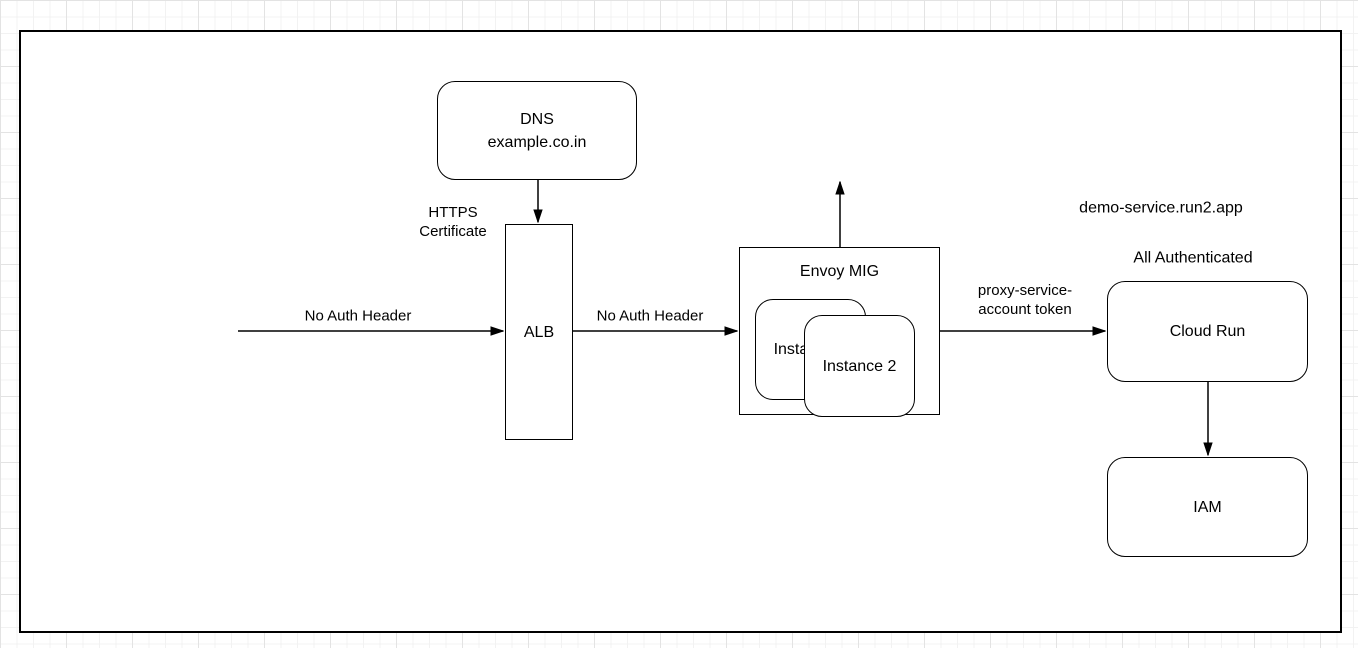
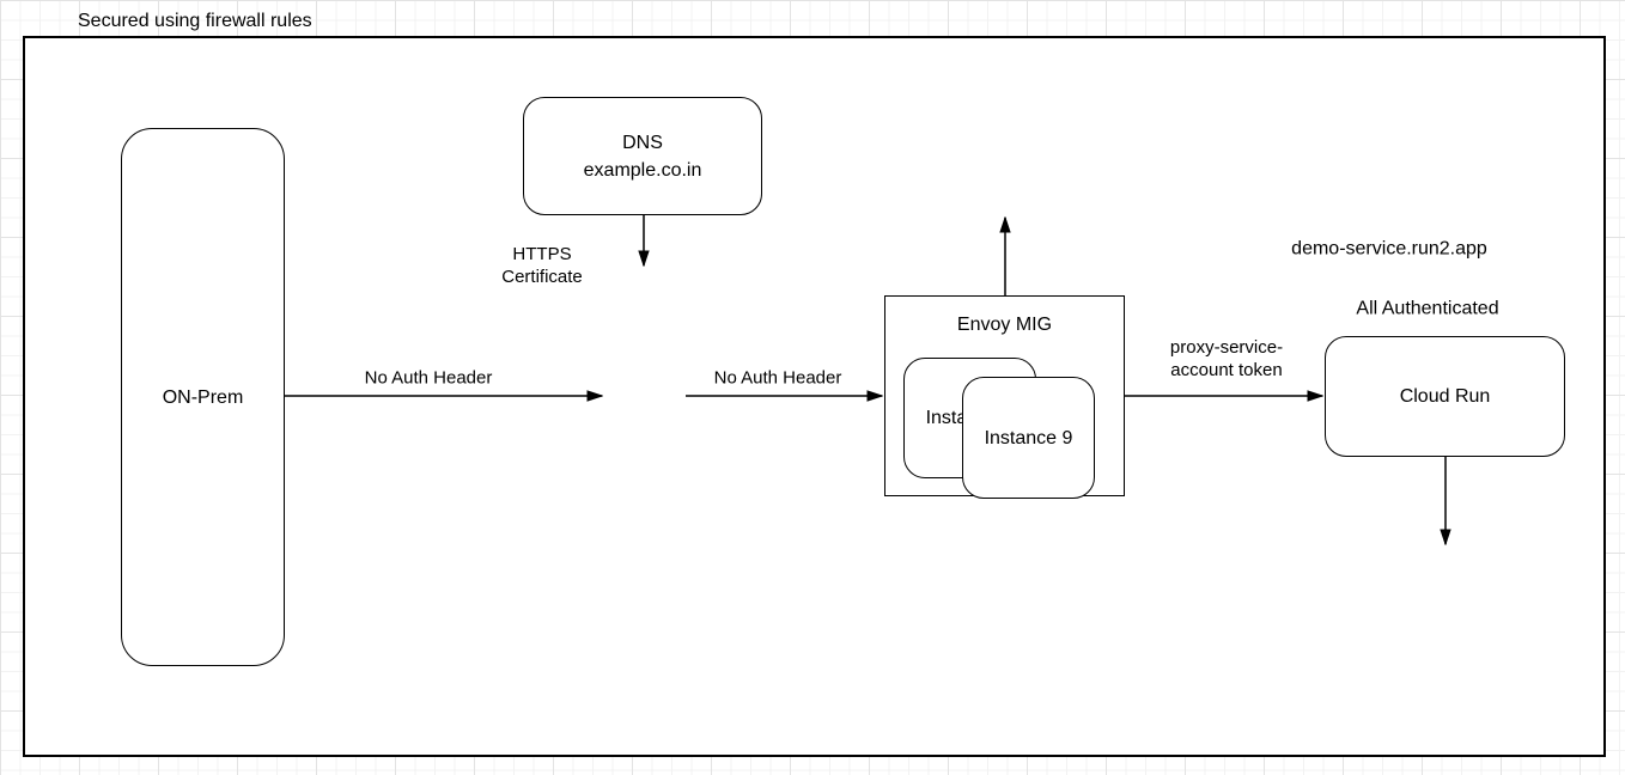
+ Secured using firewall rules
+ ON-Prem
  DNS
  example.co.in
- ALB
  Envoy MIG
- Instance 2
+ Instance 9
  Cloud Run
- IAM
  HTTPS
  Certificate
  No Auth Header
  No Auth Header
  proxy-service-
  account token
  demo-service.run2.app
  All Authenticated
